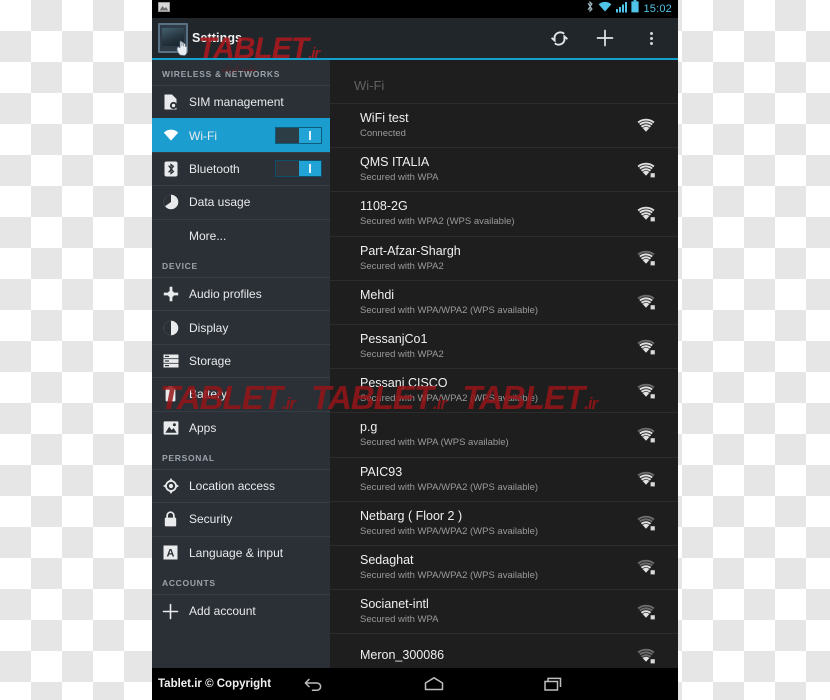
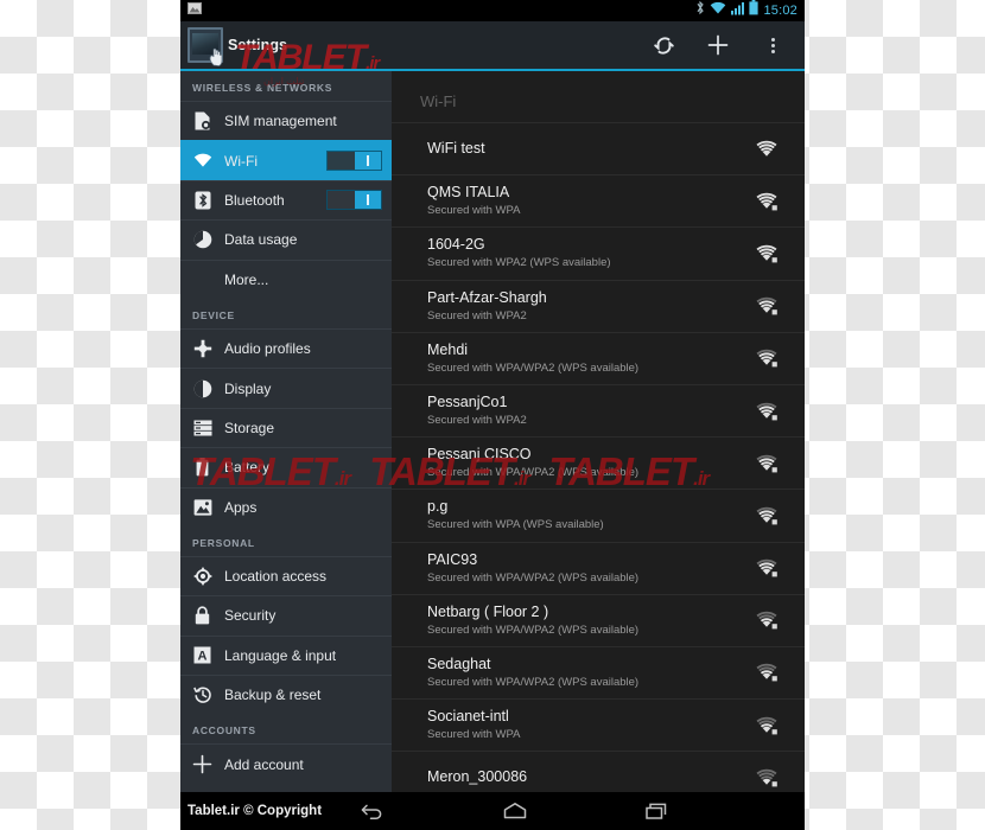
  15:02
  Settings
  TABLET.ir
  تبلت ایران
  WIRELESS & NETWORKS
  SIM management
  Wi-Fi
  Bluetooth
  Data usage
  More...
  DEVICE
  Audio profiles
  Display
  Storage
  Battery
  Apps
  PERSONAL
  Location access
  Security
  A
  Language & input
+ Backup & reset
  ACCOUNTS
  Add account
  Wi-Fi
  WiFi test
- Connected
  QMS ITALIA
  Secured with WPA
- 1108-2G
+ 1604-2G
  Secured with WPA2 (WPS available)
  Part-Afzar-Shargh
  Secured with WPA2
  Mehdi
  Secured with WPA/WPA2 (WPS available)
  PessanjCo1
  Secured with WPA2
  Pessanj CISCO
  Secured with WPA/WPA2 (WPS available)
  p.g
  Secured with WPA (WPS available)
  PAIC93
  Secured with WPA/WPA2 (WPS available)
  Netbarg ( Floor 2 )
  Secured with WPA/WPA2 (WPS available)
  Sedaghat
  Secured with WPA/WPA2 (WPS available)
  Socianet-intl
  Secured with WPA
  Meron_300086
  TABLET.ir
  TABLET.ir
  TABLET.ir
  Tablet.ir © Copyright
